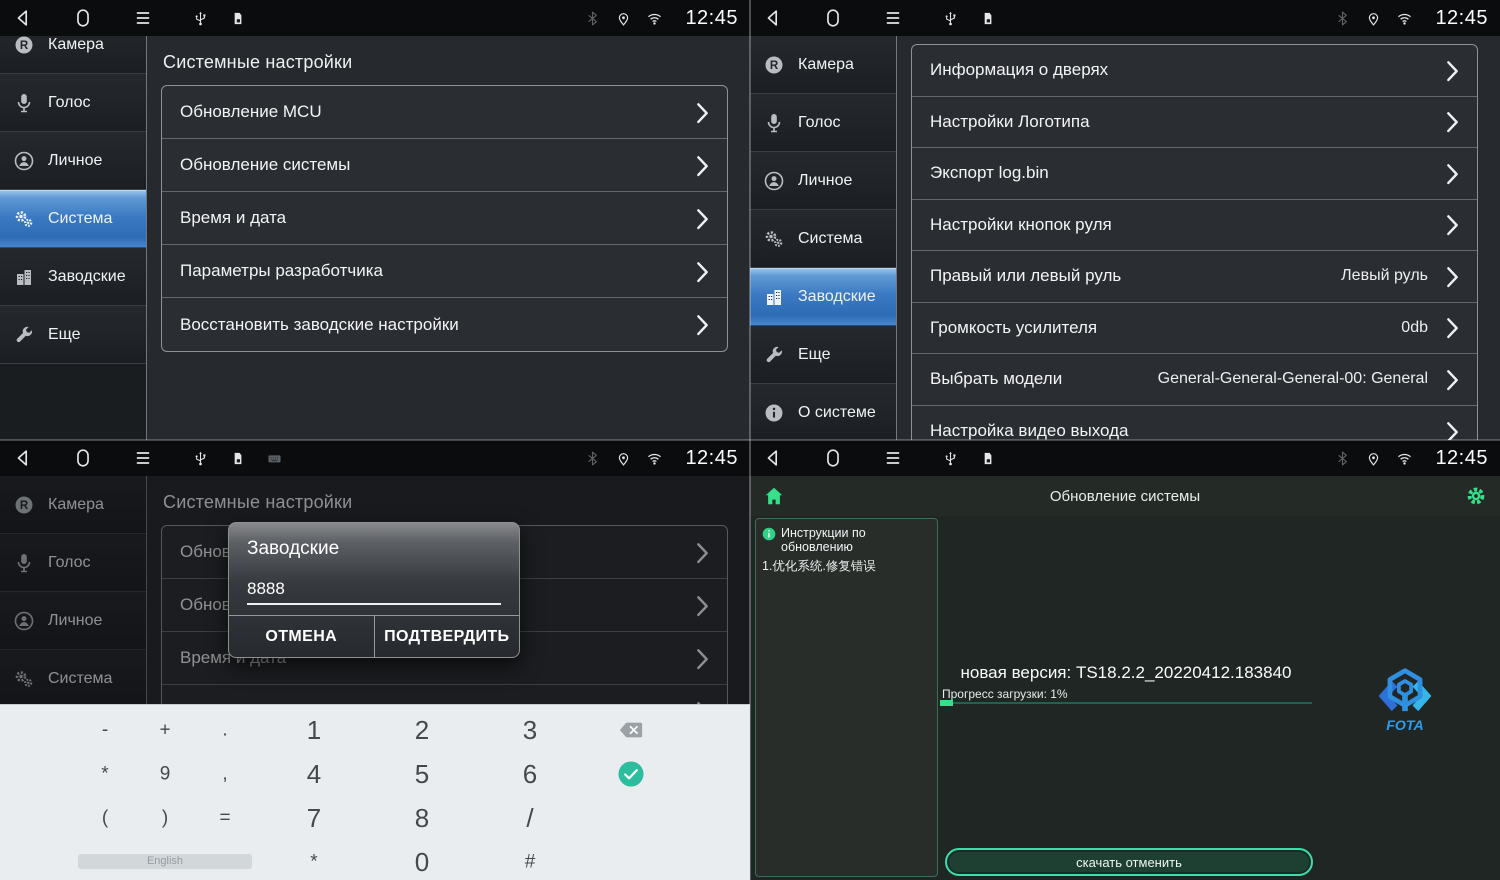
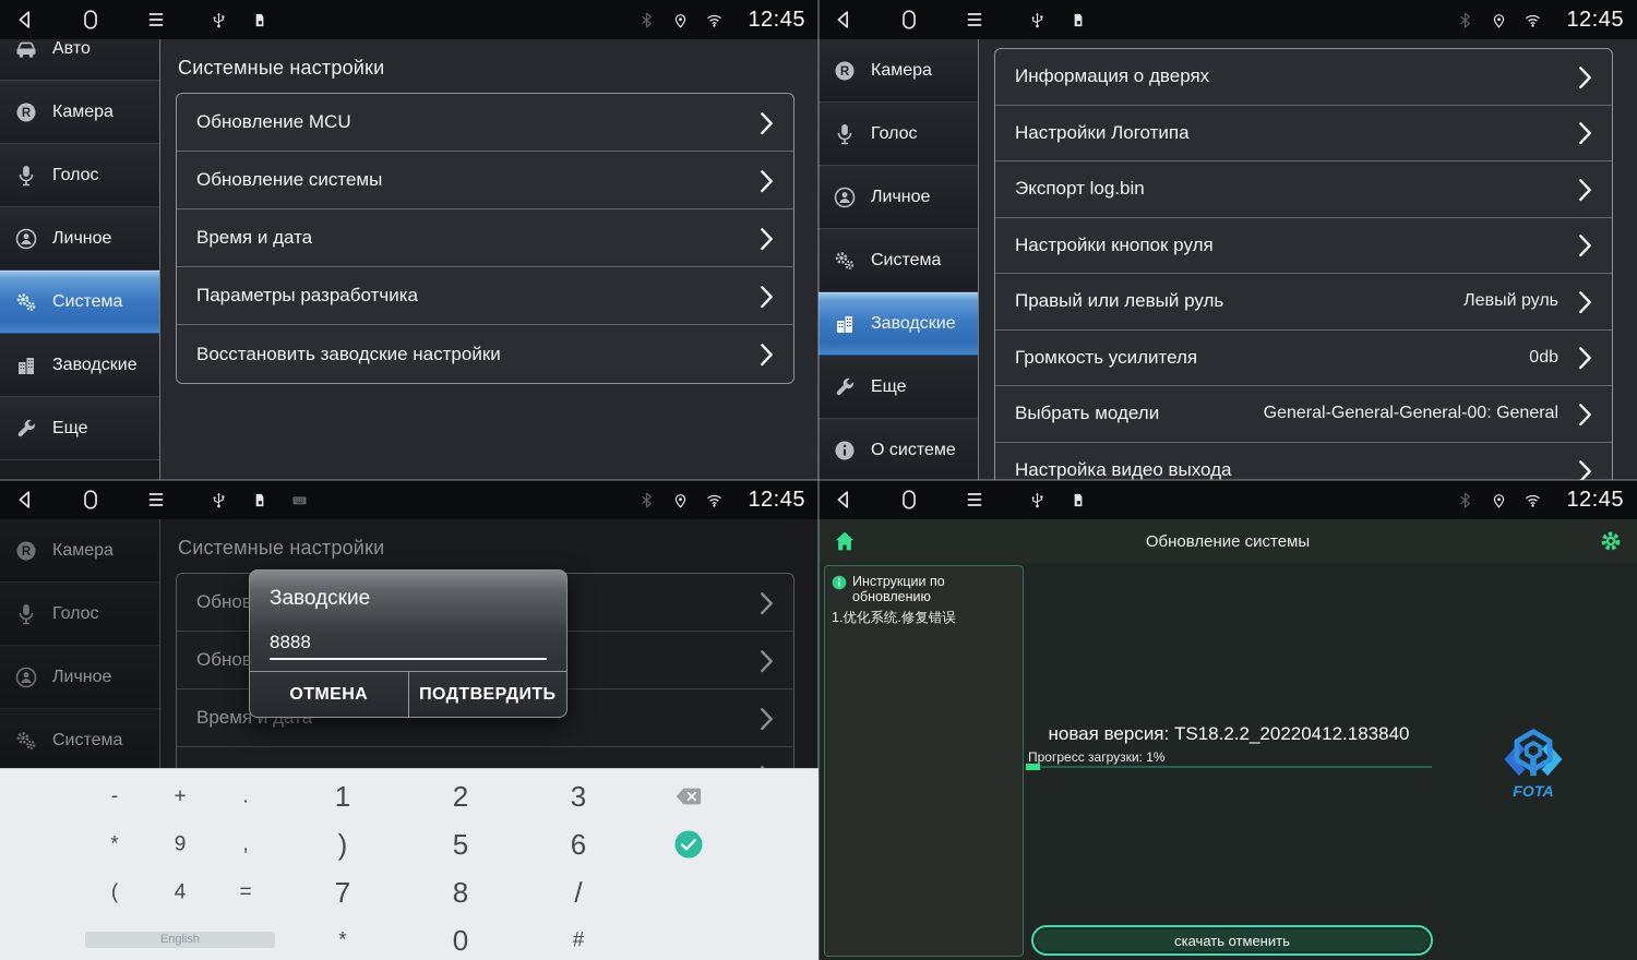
  12:45
+ Авто
  R
  Камера
  Голос
  Личное
  Система
  Заводские
  Еще
  Системные настройки
  Обновление MCU
  Обновление системы
  Время и дата
  Параметры разработчика
  Восстановить заводские настройки
  12:45
  R
  Камера
  Голос
  Личное
  Система
  Заводские
  Еще
  О системе
  Информация о дверях
  Настройки Логотипа
  Экспорт log.bin
  Настройки кнопок руля
  Правый или левый руль
  Левый руль
  Громкость усилителя
  0db
  Выбрать модели
  General-General-General-00: General
  Настройка видео выхода
  12:45
  R
  Камера
  Голос
  Личное
  Система
  Системные настройки
  Заводские
  8888
  ОТМЕНА
  ПОДТВЕРДИТЬ
  -
  +
  .
  1
  2
  3
  *
  9
  ,
- 4
+ )
  5
  6
  (
- )
+ 4
  =
  7
  8
  /
  English
  *
  0
  #
  12:45
  Обновление системы
  Инструкции по обновлению
  1.优化系统.修复错误
  новая версия: TS18.2.2_20220412.183840
  Прогресс загрузки: 1%
  FOTA
  скачать отменить
